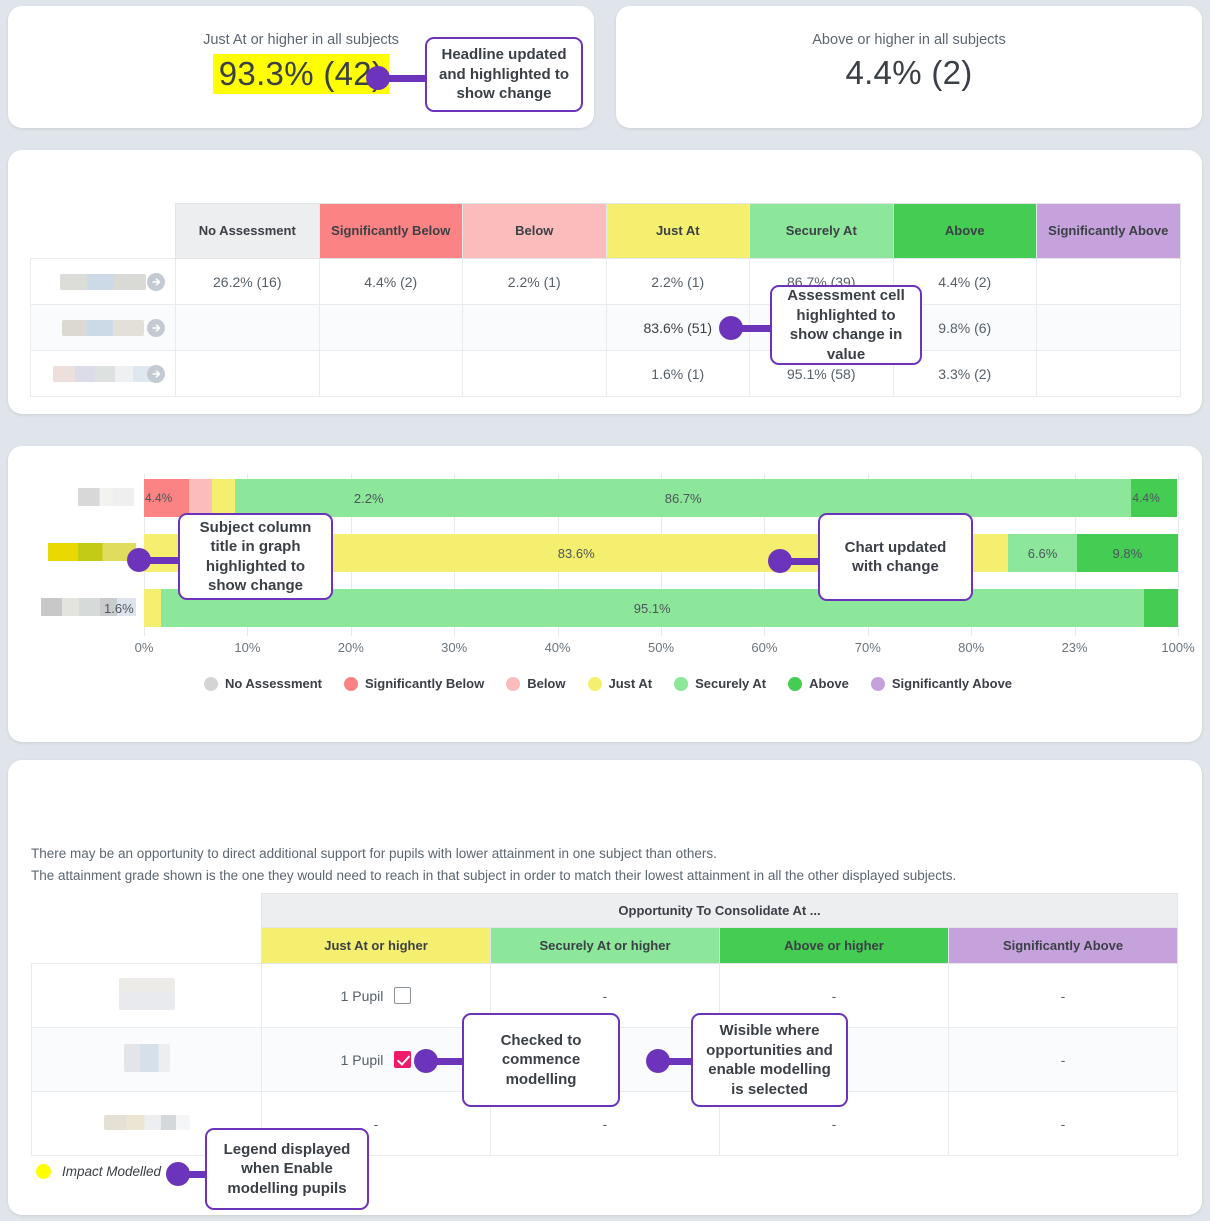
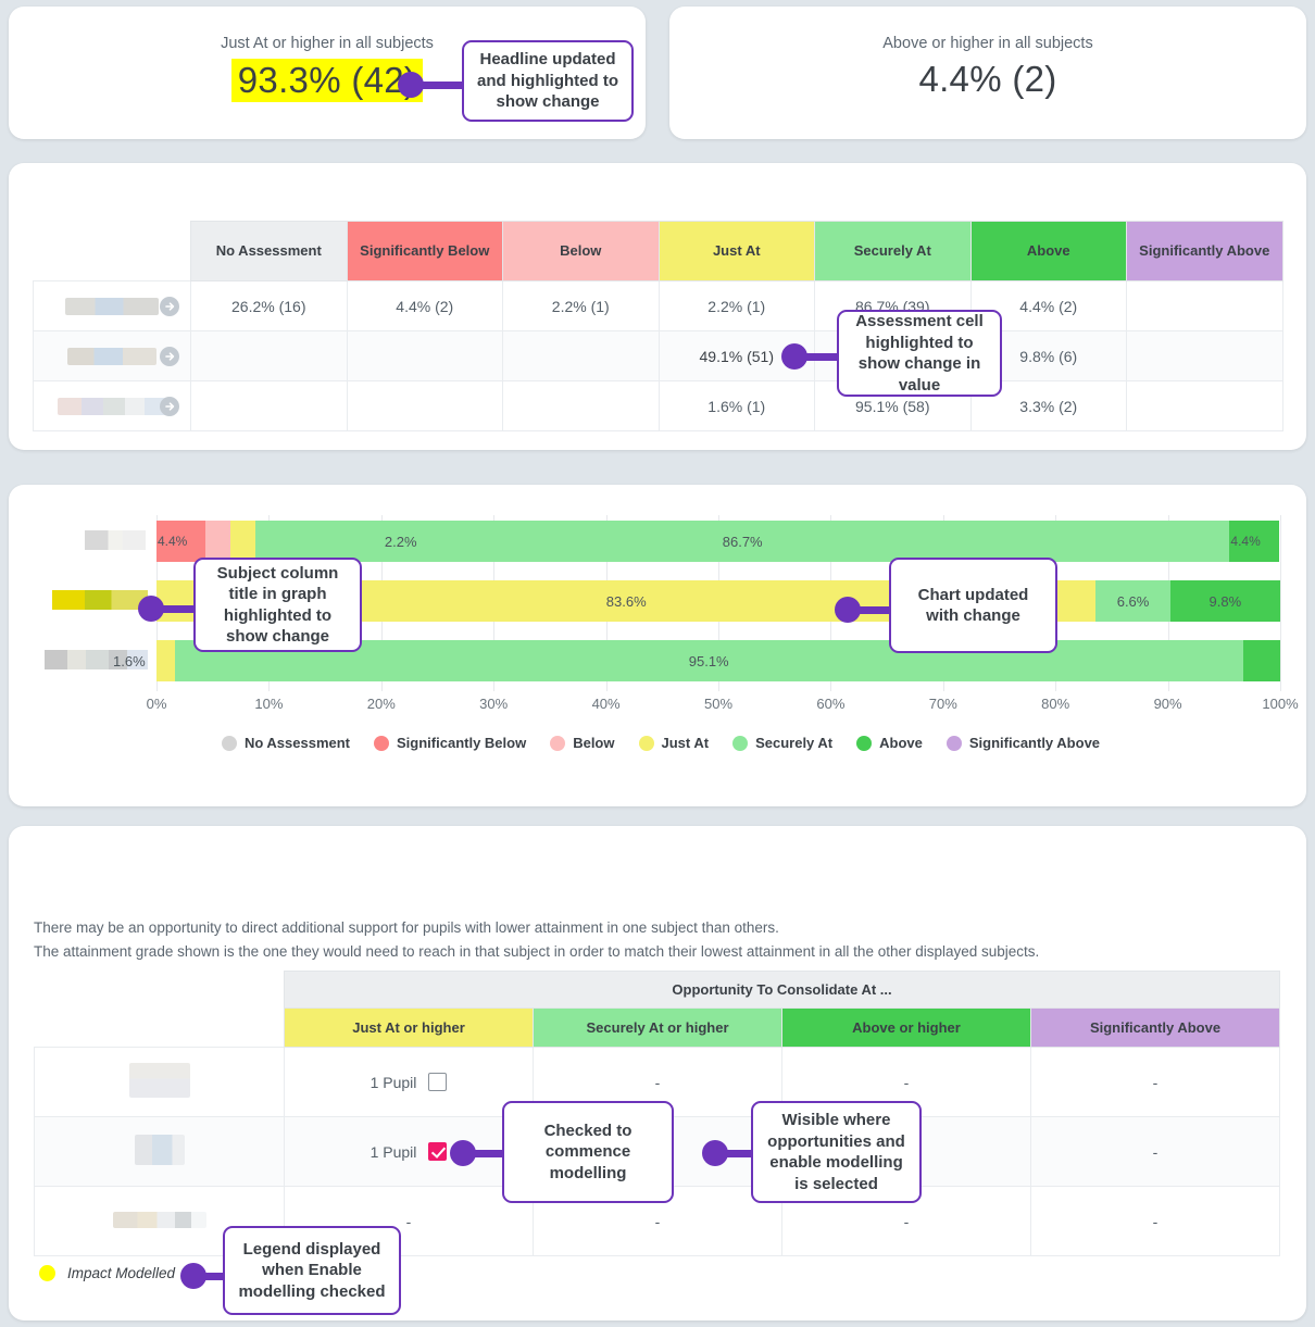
  Just At or higher in all subjects
  93.3% (42
  Above or higher in all subjects
  4.4% (2)
  	No Assessment	Significantly Below	Below	Just At	Securely At	Above	Significantly Above
  	26.2% (16)	4.4% (2)	2.2% (1)	2.2% (1)	86.7% (39)	4.4% (2)
- 				83.6% (51)		9.8% (6)
+ 				49.1% (51)		9.8% (6)
  				1.6% (1)	95.1% (58)	3.3% (2)
  4.4%
  86.7%
  4.4%
  83.6%
  6.6%
  9.8%
  95.1%
  2.2%
  1.6%
  0%
  10%
  20%
  30%
  40%
  50%
  60%
  70%
  80%
- 23%
+ 90%
  100%
  No Assessment
  Significantly Below
  Below
  Just At
  Securely At
  Above
  Significantly Above
  There may be an opportunity to direct additional support for pupils with lower attainment in one subject than others.
  The attainment grade shown is the one they would need to reach in that subject in order to match their lowest attainment in all the other displayed subjects.
  	Opportunity To Consolidate At ...
  	Just At or higher	Securely At or higher	Above or higher	Significantly Above
  	1 Pupil	-	-	-
  	1 Pupil			-
  	-	-	-	-
  Impact Modelled
  Headline updated and highlighted to show change
  Assessment cell highlighted to show change in value
  Subject column title in graph highlighted to show change
  Chart updated with change
  Checked to commence modelling
  Wisible where opportunities and enable modelling is selected
- Legend displayed when Enable modelling pupils
+ Legend displayed when Enable modelling checked
